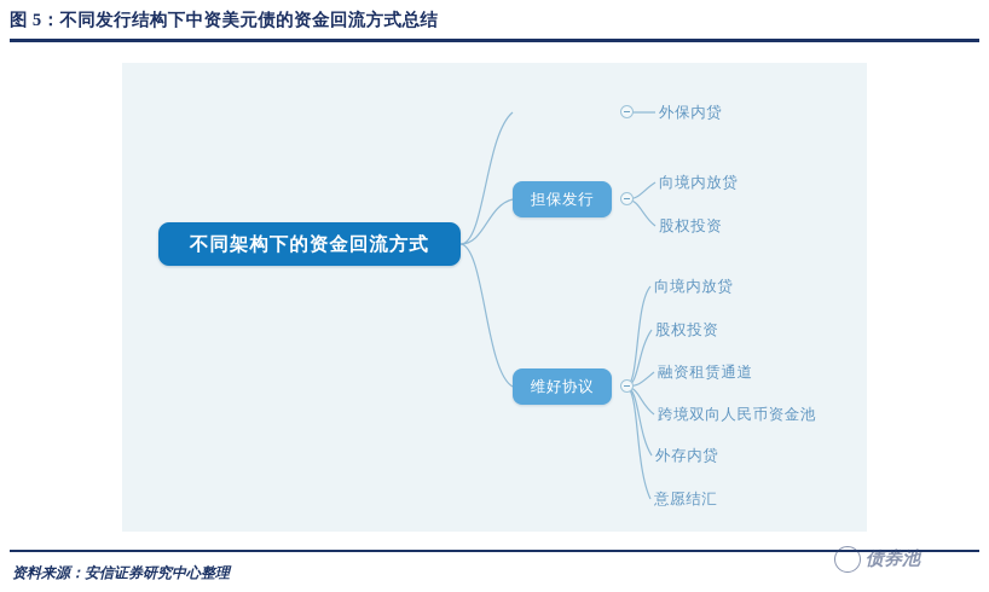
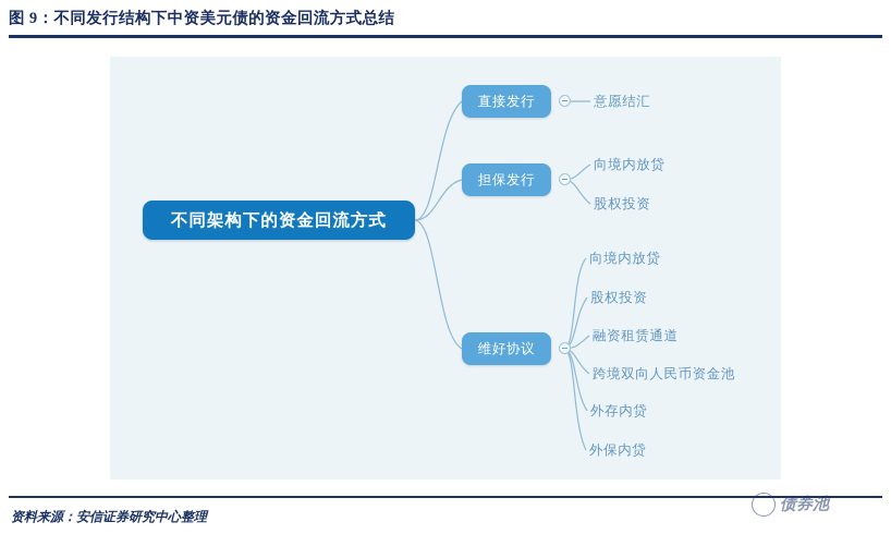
- 图 5：不同发行结构下中资美元债的资金回流方式总结
+ 图 9：不同发行结构下中资美元债的资金回流方式总结
  不同架构下的资金回流方式
+ 直接发行
  担保发行
  维好协议
- 外保内贷
+ 意愿结汇
  向境内放贷
  股权投资
  向境内放贷
  股权投资
  融资租赁通道
  跨境双向人民币资金池
  外存内贷
- 意愿结汇
+ 外保内贷
  资料来源：安信证券研究中心整理
  债券池
